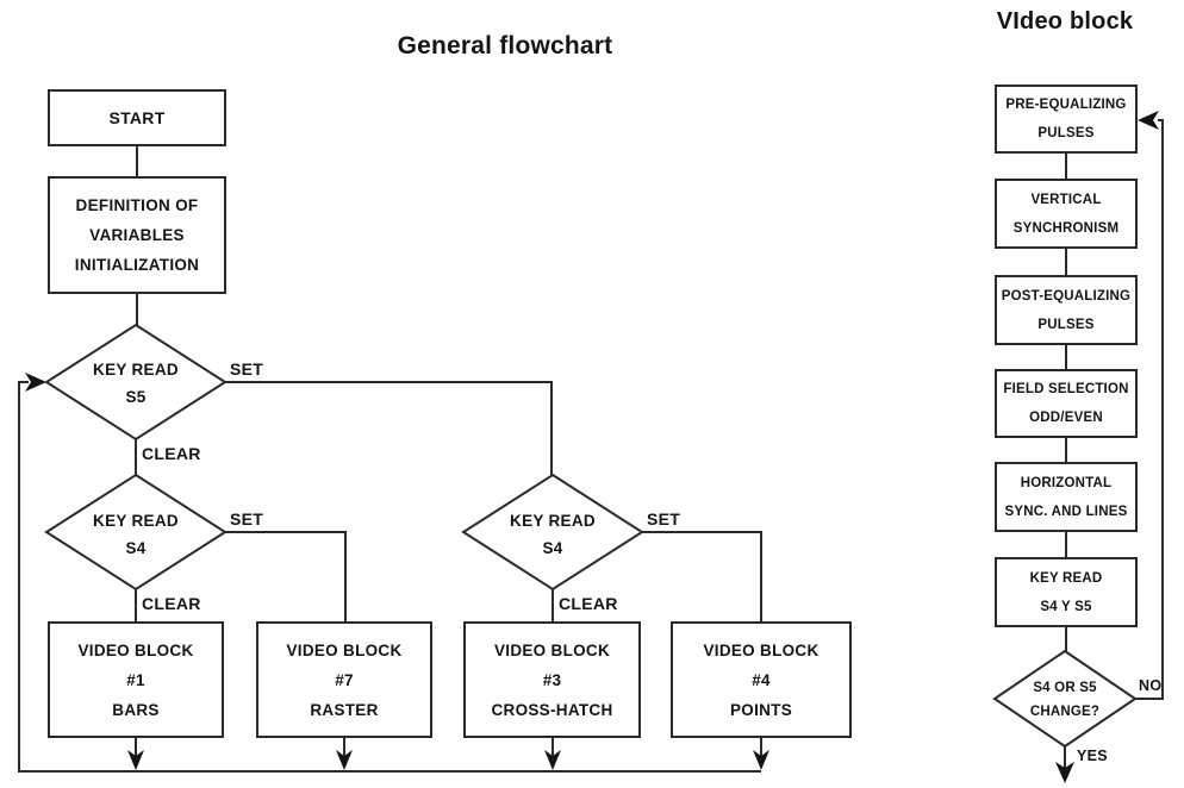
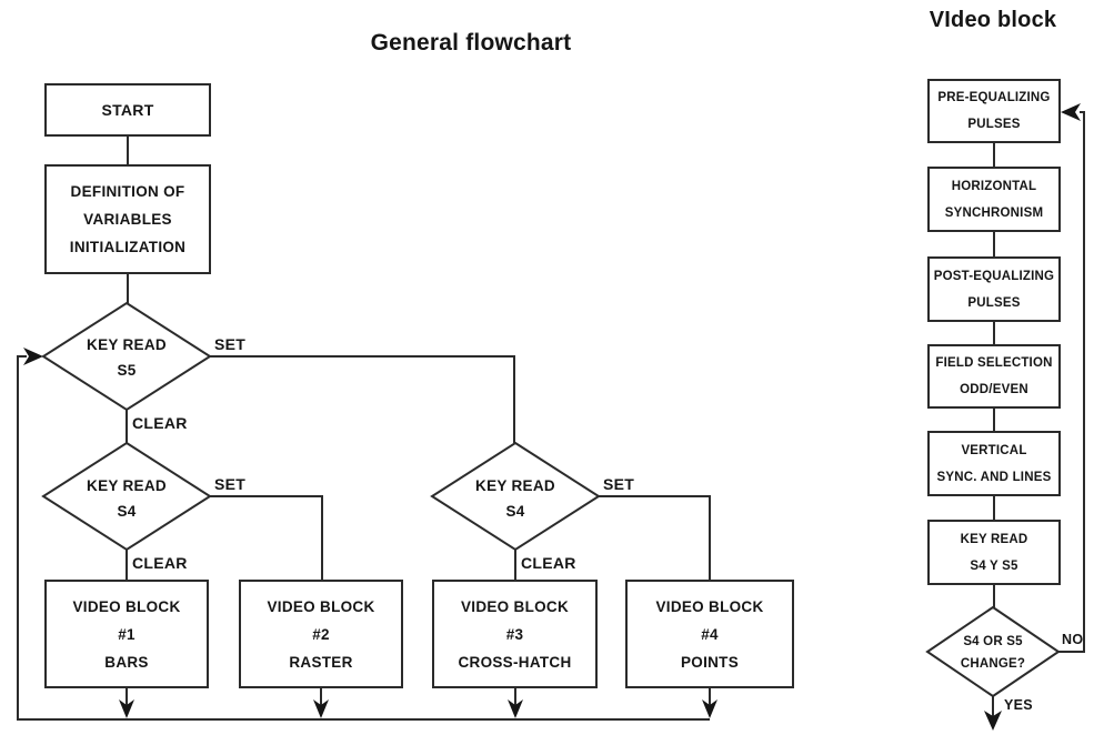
  General flowchart
  VIdeo block
  START
  DEFINITION OF
  VARIABLES
  INITIALIZATION
  KEY READ
  S5
  KEY READ
  S4
  KEY READ
  S4
  SET
  CLEAR
  SET
  CLEAR
  SET
  CLEAR
  VIDEO BLOCK
  #1
  BARS
  VIDEO BLOCK
- #7
+ #2
  RASTER
  VIDEO BLOCK
  #3
  CROSS-HATCH
  VIDEO BLOCK
  #4
  POINTS
  PRE-EQUALIZING
  PULSES
- VERTICAL
+ HORIZONTAL
  SYNCHRONISM
  POST-EQUALIZING
  PULSES
  FIELD SELECTION
  ODD/EVEN
- HORIZONTAL
+ VERTICAL
  SYNC. AND LINES
  KEY READ
  S4 Y S5
  S4 OR S5
  CHANGE?
  NO
  YES
